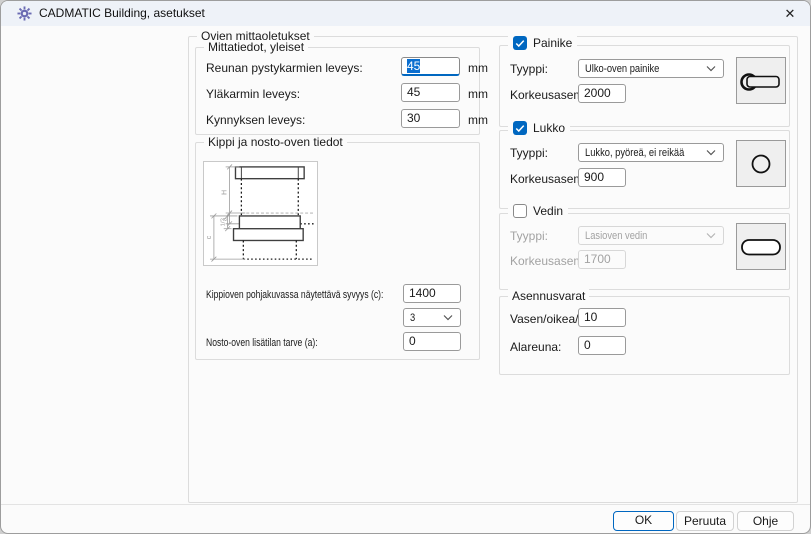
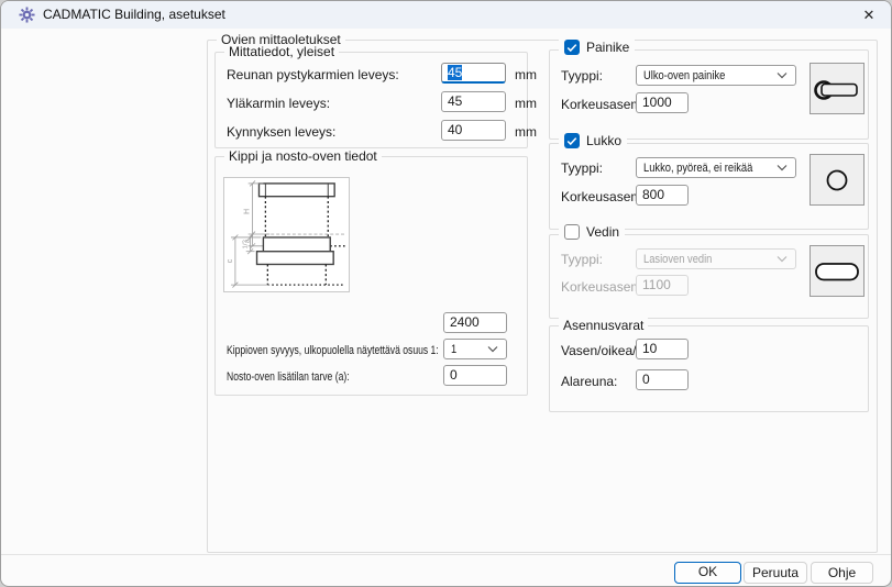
  CADMATIC Building, asetukset
  ✕
  Ovien mittaoletukset
  Mittatiedot, yleiset
  Reunan pystykarmien leveys:
  45
  mm
  Yläkarmin leveys:
  45
  mm
  Kynnyksen leveys:
- 30
+ 40
  mm
  Kippi ja nosto-oven tiedot
- Kippioven pohjakuvassa näytettävä syvyys (c):
- 1400
+ 2400
+ Kippioven syvyys, ulkopuolella näytettävä osuus 1:
- 3
+ 1
  Nosto-oven lisätilan tarve (a):
  0
  Painike
  Tyyppi:
  Ulko-oven painike
  Korkeusase
- 2000
+ 1000
  Lukko
  Tyyppi:
  Lukko, pyöreä, ei reikää
  Korkeusase
- 900
+ 800
  Vedin
  Tyyppi:
  Lasioven vedin
  Korkeusase
- 1700
+ 1100
  Asennusvarat
  Vasen/oikea/
  10
  Alareuna:
  0
  OK
  Peruuta
  Ohje
